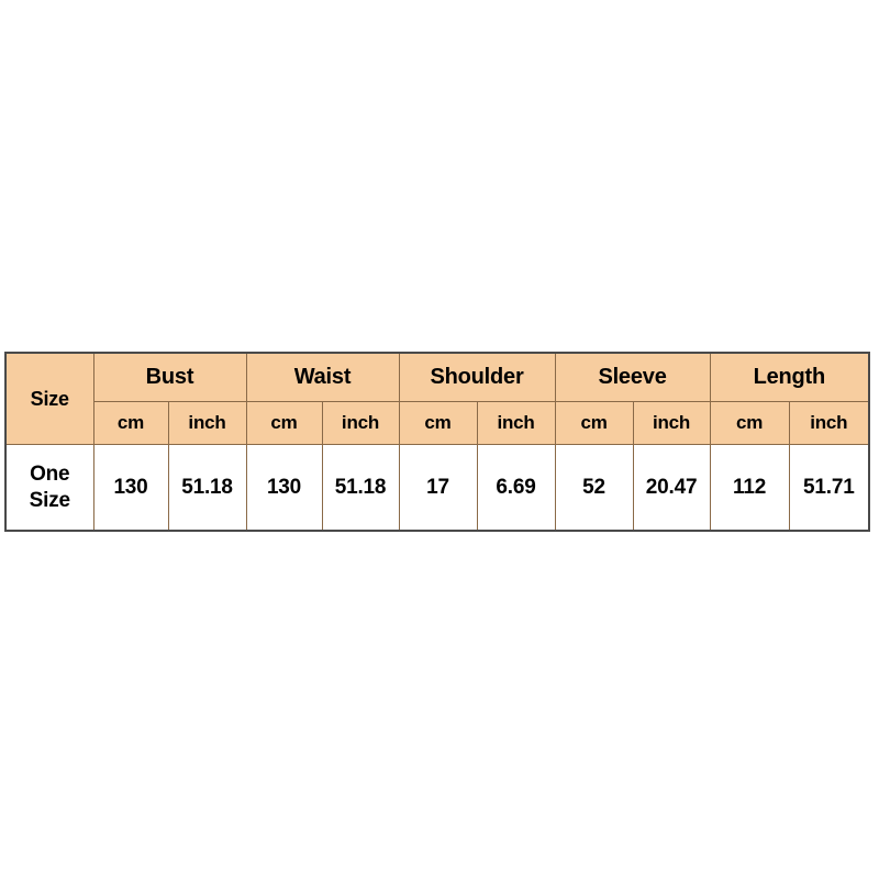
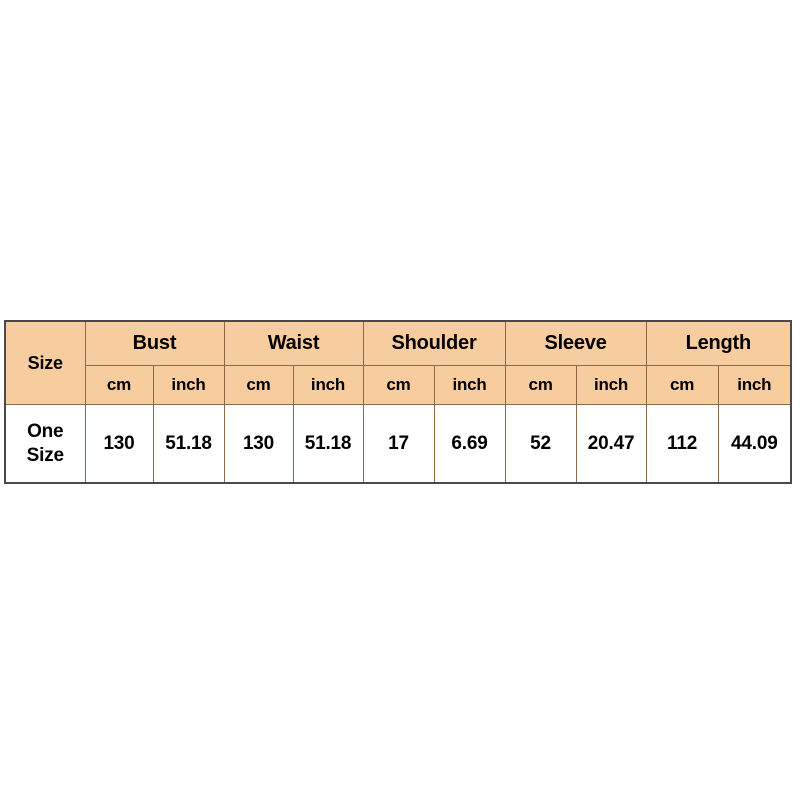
  Size	Bust	Waist	Shoulder	Sleeve	Length
  cm	inch	cm	inch	cm	inch	cm	inch	cm	inch
- One Size	130	51.18	130	51.18	17	6.69	52	20.47	112	51.71
+ One Size	130	51.18	130	51.18	17	6.69	52	20.47	112	44.09
